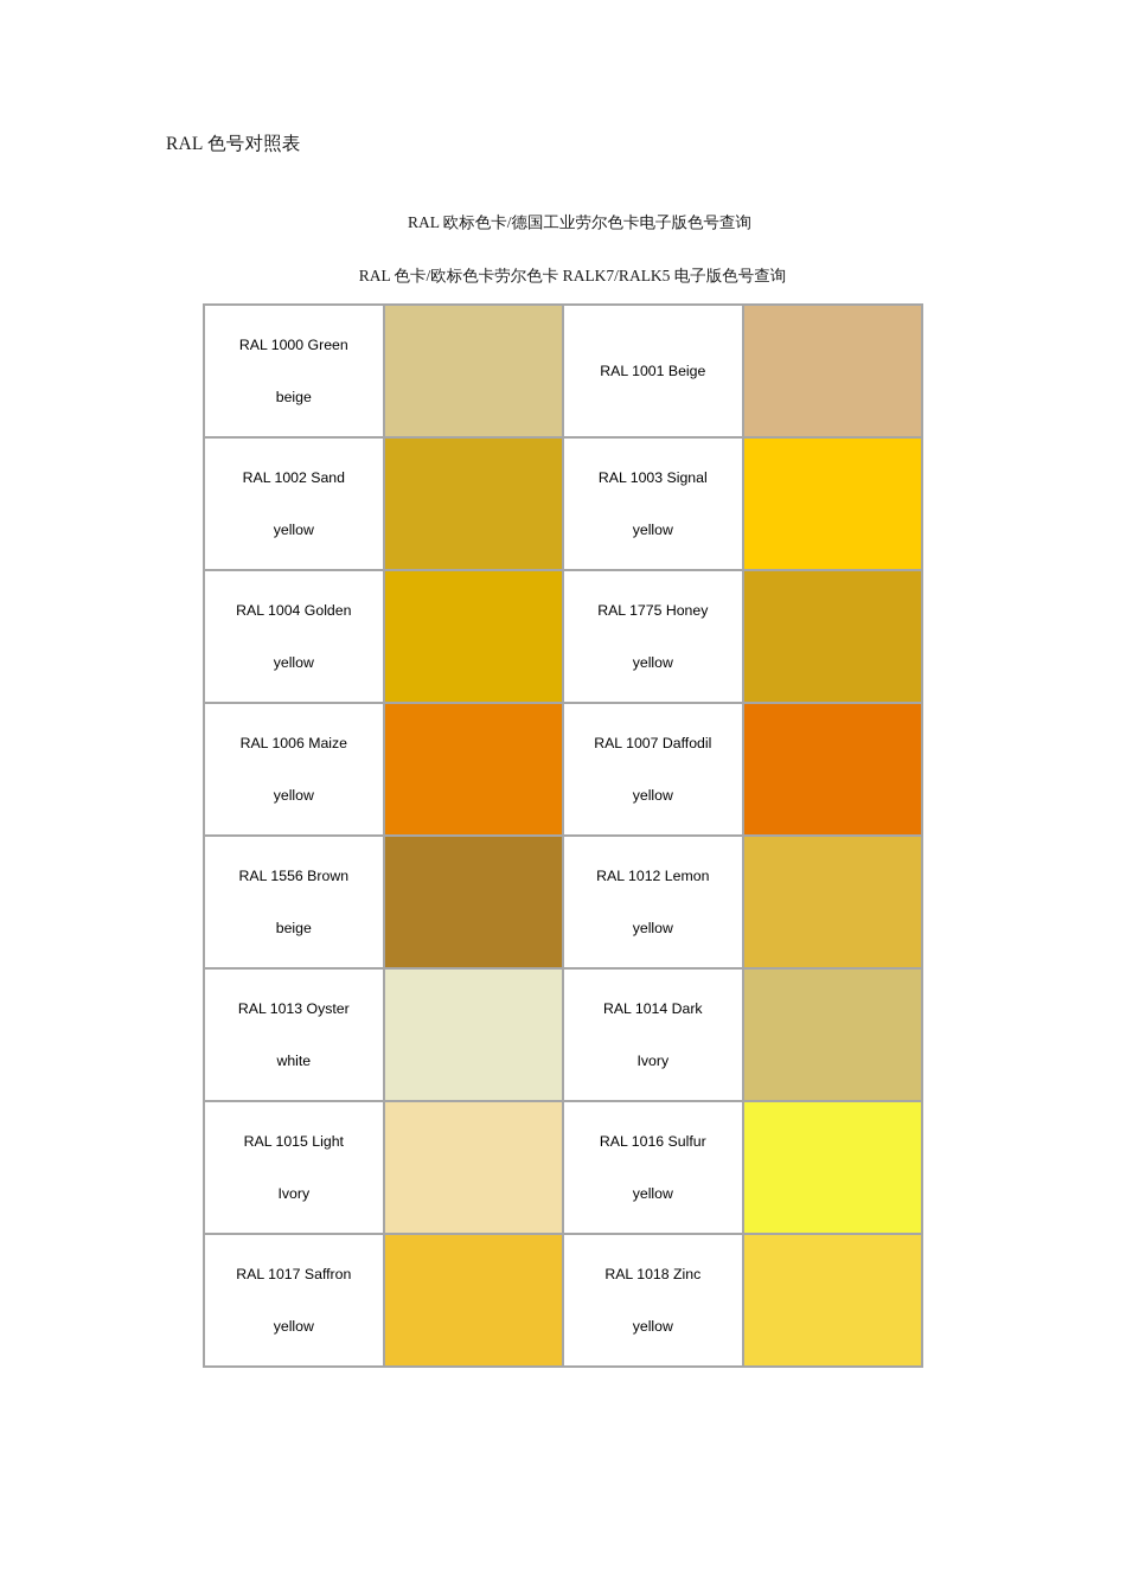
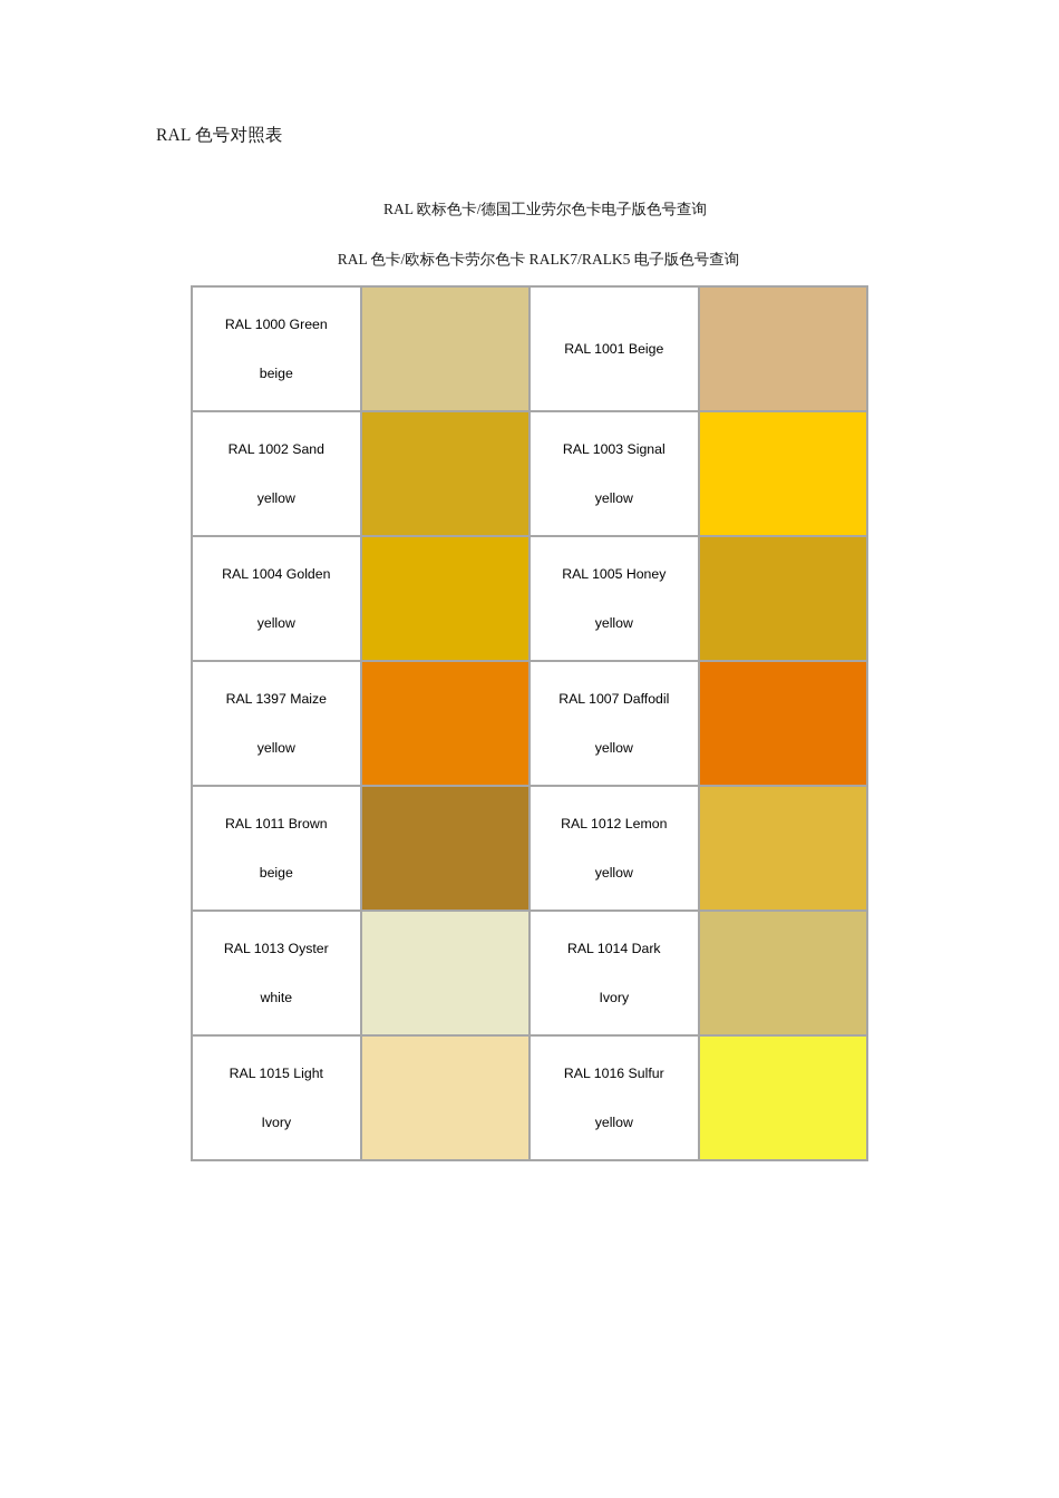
  RAL 色号对照表
  RAL 欧标色卡/德国工业劳尔色卡电子版色号查询
  RAL 色卡/欧标色卡劳尔色卡 RALK7/RALK5 电子版色号查询
  RAL 1000 Green beige		RAL 1001 Beige
  RAL 1002 Sand yellow		RAL 1003 Signal yellow
- RAL 1004 Golden yellow		RAL 1775 Honey yellow
+ RAL 1004 Golden yellow		RAL 1005 Honey yellow
- RAL 1006 Maize yellow		RAL 1007 Daffodil yellow
+ RAL 1397 Maize yellow		RAL 1007 Daffodil yellow
- RAL 1556 Brown beige		RAL 1012 Lemon yellow
+ RAL 1011 Brown beige		RAL 1012 Lemon yellow
  RAL 1013 Oyster white		RAL 1014 Dark Ivory
  RAL 1015 Light Ivory		RAL 1016 Sulfur yellow
- RAL 1017 Saffron yellow		RAL 1018 Zinc yellow
